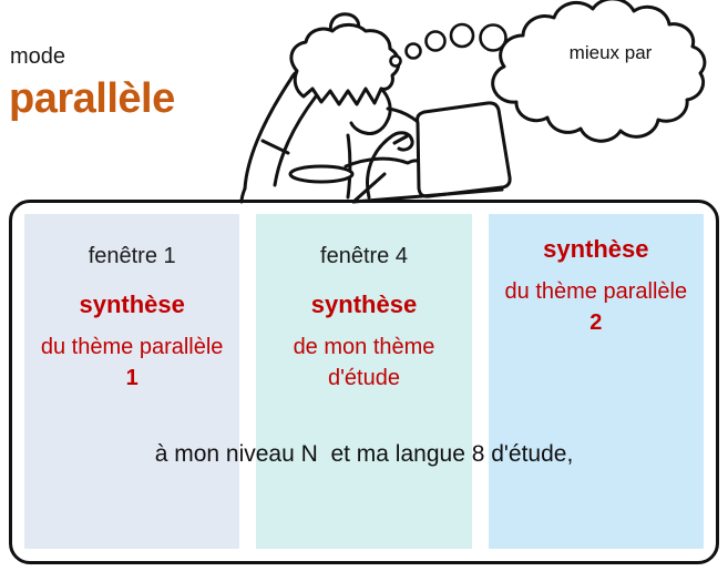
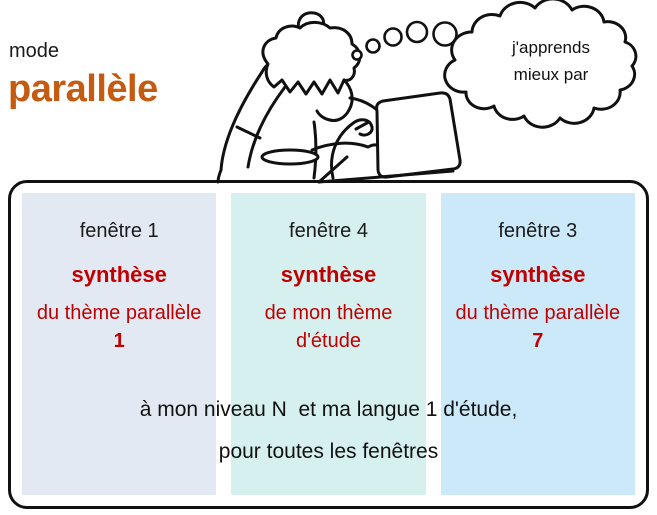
  mode
  parallèle
  fenêtre 1
  synthèse
  du thème parallèle
  1
  fenêtre 4
  synthèse
  de mon thème
  d'étude
+ fenêtre 3
  synthèse
  du thème parallèle
- 2
+ 7
- à mon niveau N et ma langue 8 d'étude,
+ à mon niveau N et ma langue 1 d'étude,
+ pour toutes les fenêtres
+ j'apprends
  mieux par
